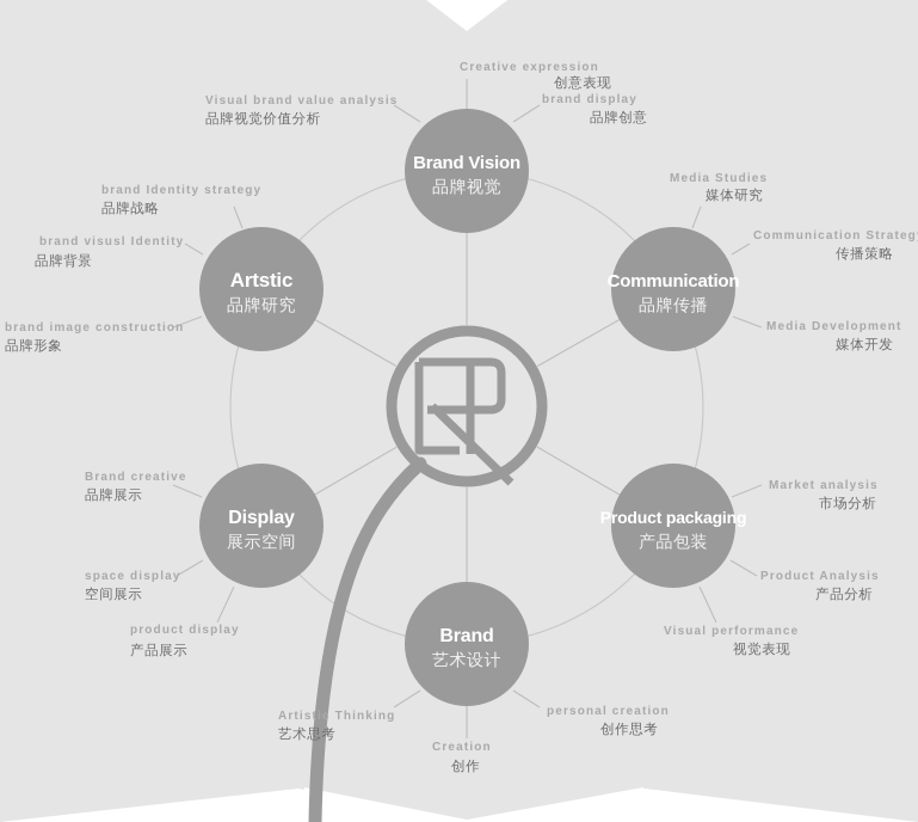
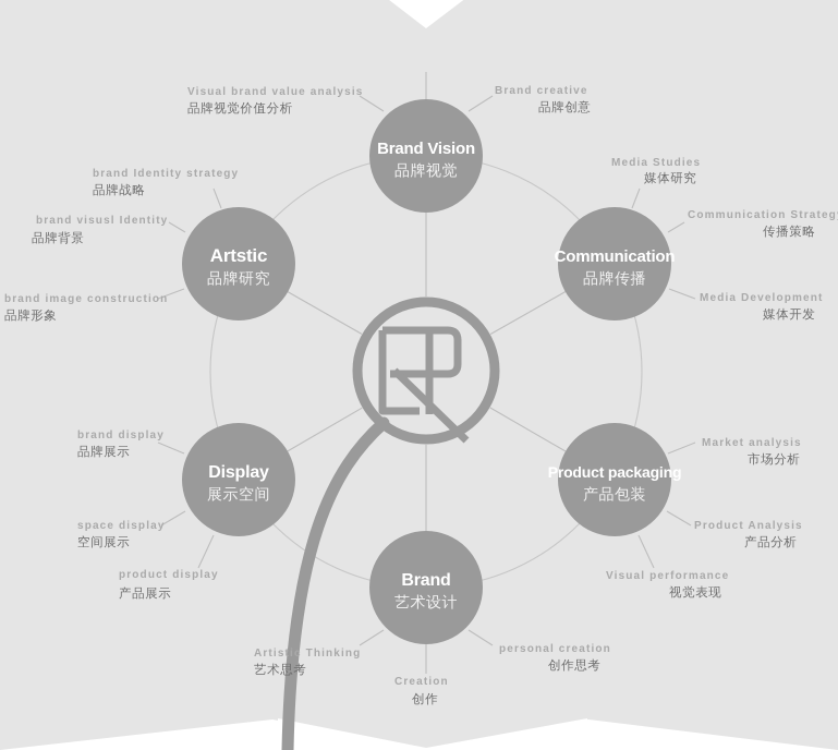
  Brand Vision
  品牌视觉
  Visual brand value analysis
  品牌视觉价值分析
- Creative expression
- 创意表现
- brand display
+ Brand creative
  品牌创意
  Communication
  品牌传播
  Media Studies
  媒体研究
  Communication Strateg
  传播策略
  Media Development
  媒体开发
  Product packaging
  产品包装
  Market analysis
  市场分析
  Product Analysis
  产品分析
  Visual performance
  视觉表现
  Brand
  艺术设计
  personal creation
  创作思考
  Creation
  创作
  Artistic Thinking
  艺术思考
  Display
  展示空间
- Brand creative
+ brand display
  品牌展示
  space display
  空间展示
  product display
  产品展示
  Artstic
  品牌研究
  brand Identity strategy
  品牌战略
  brand visusl Identity
  品牌背景
  brand image construction
  品牌形象
